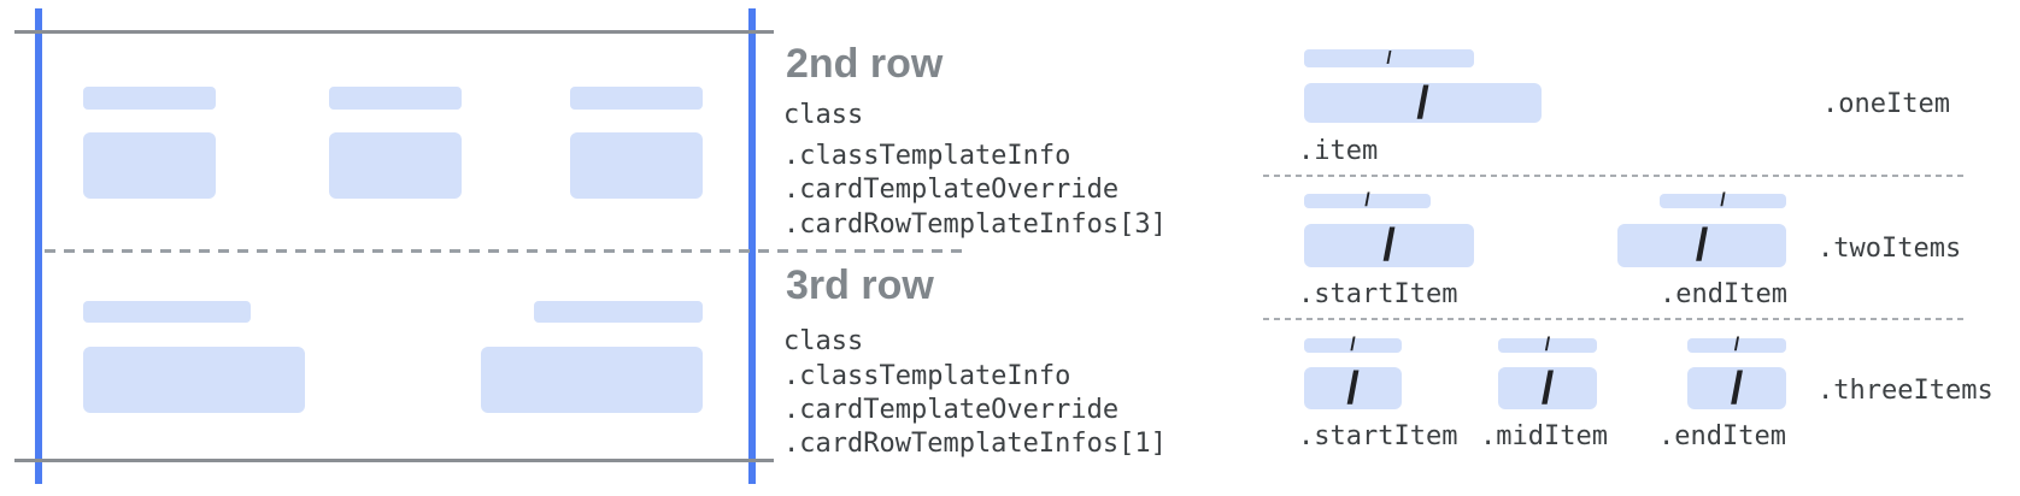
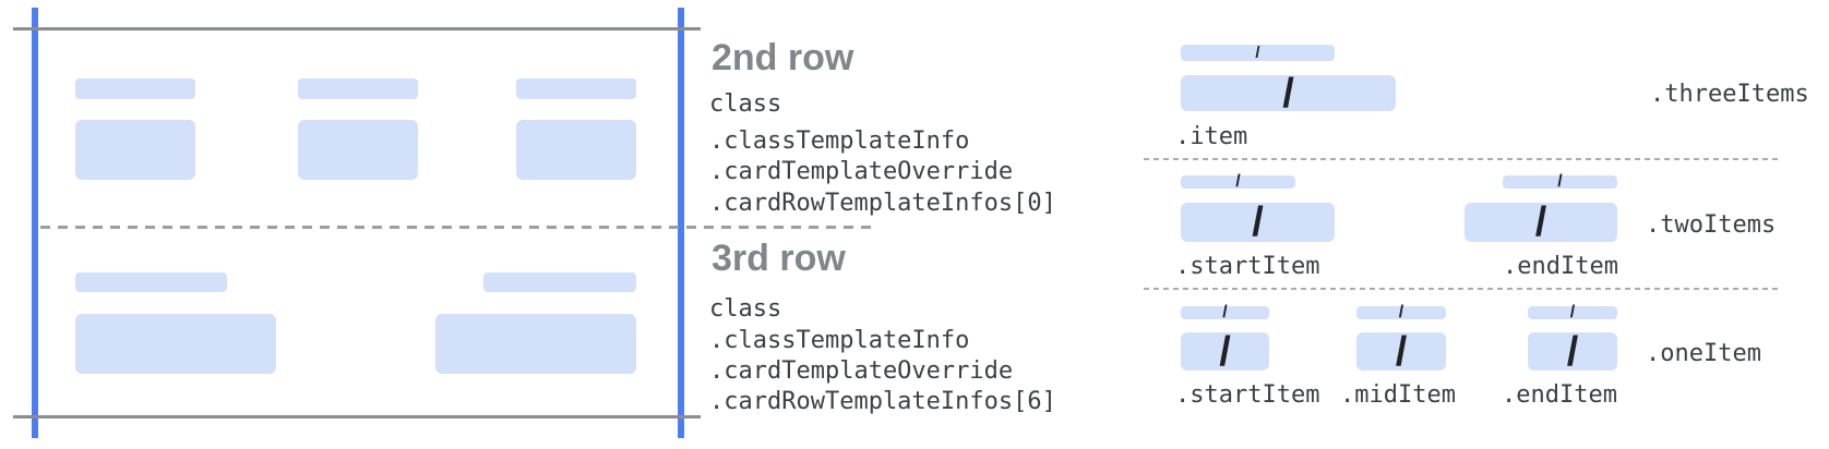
  2nd row
  class
  .classTemplateInfo
  .cardTemplateOverride
- .cardRowTemplateInfos[3]
+ .cardRowTemplateInfos[0]
  3rd row
  class
  .classTemplateInfo
  .cardTemplateOverride
- .cardRowTemplateInfos[1]
+ .cardRowTemplateInfos[6]
  /
  /
  .item
- .oneItem
+ .threeItems
  /
  /
  /
  /
  .startItem
  .endItem
  .twoItems
  /
  /
  /
  /
  /
  /
  .startItem
  .midItem
  .endItem
- .threeItems
+ .oneItem
